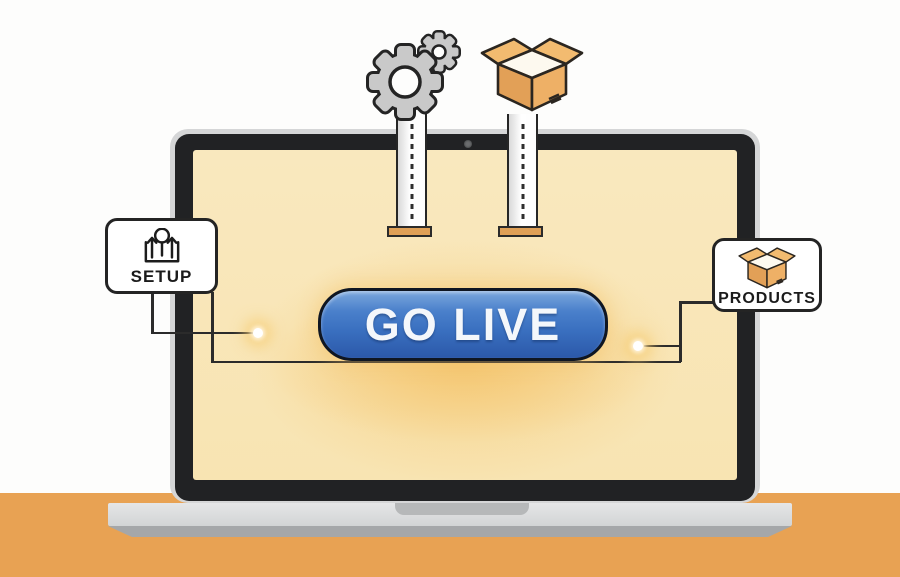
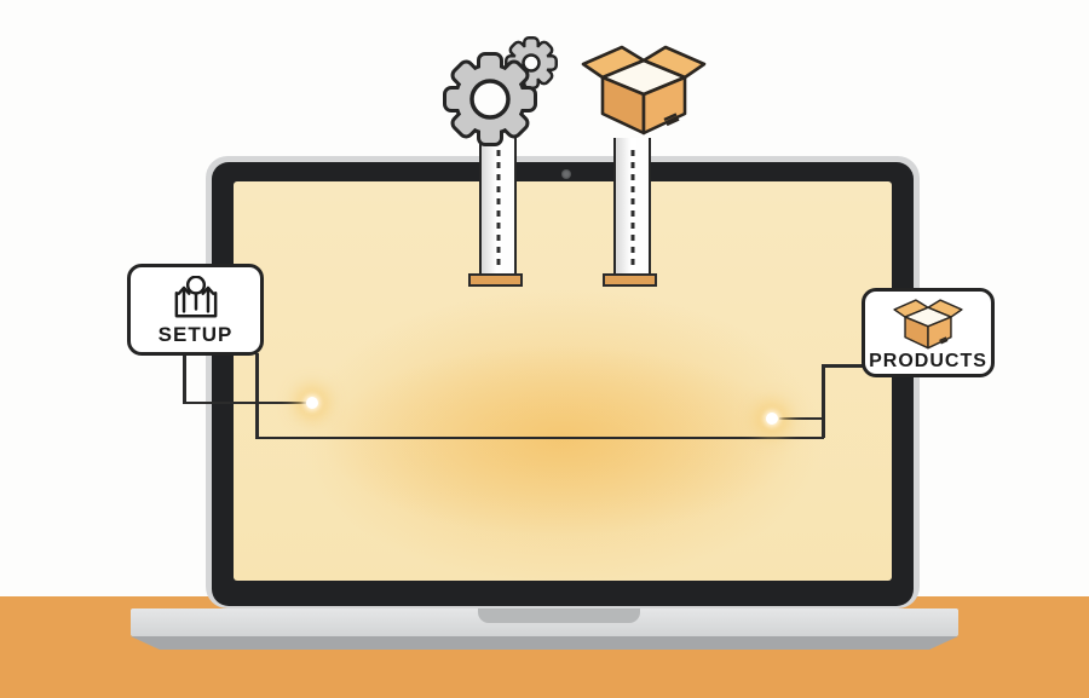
  SETUP
  PRODUCTS
- GO LIVE
